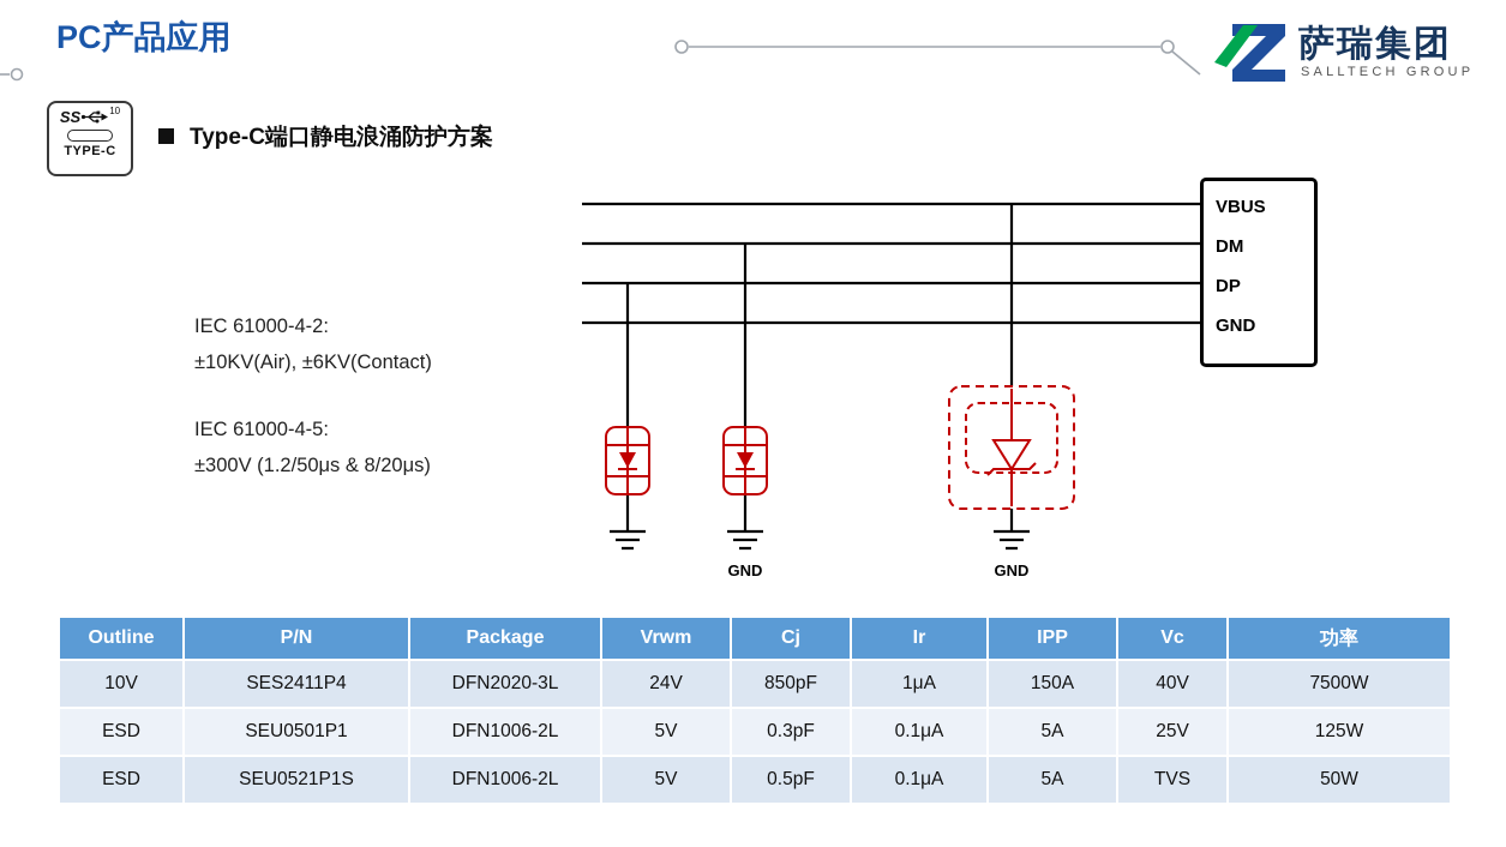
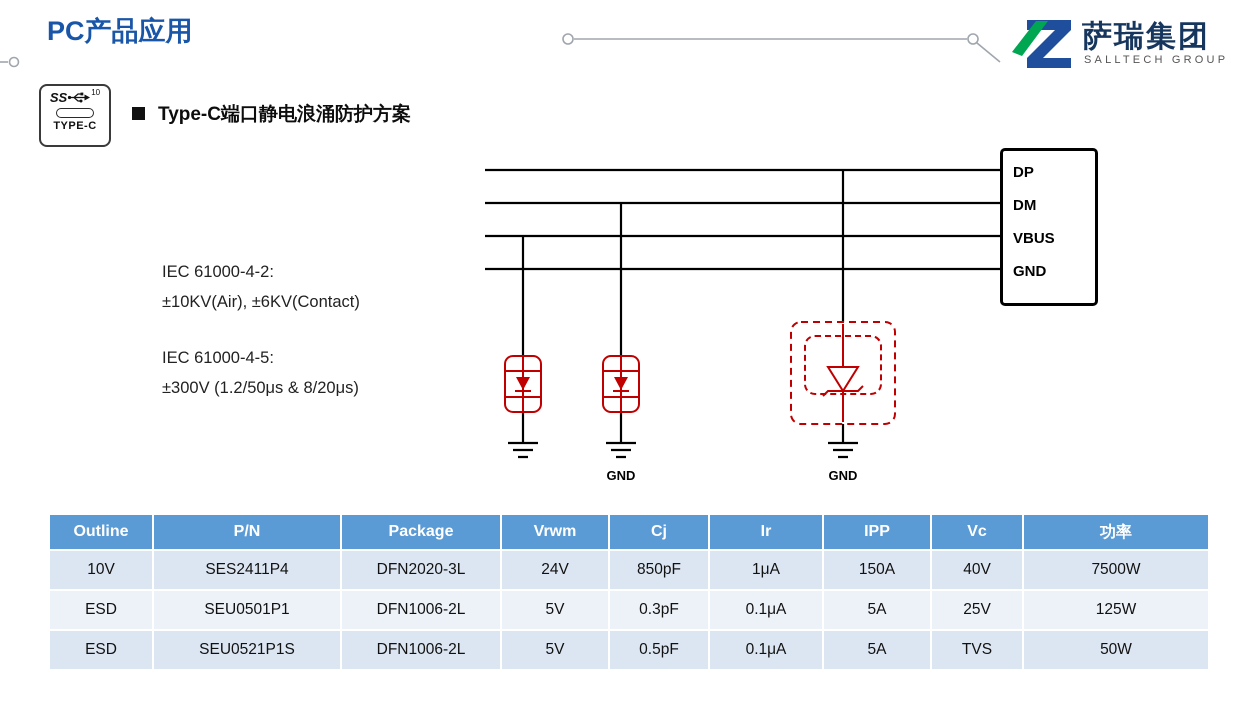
  PC产品应用
  萨瑞集团
  SALLTECH GROUP
  SS
  10
  TYPE-C
  Type-C端口静电浪涌防护方案
  IEC 61000-4-2:
  ±10KV(Air), ±6KV(Contact)
  IEC 61000-4-5:
  ±300V (1.2/50μs & 8/20μs)
- VBUS
+ DP
  DM
- DP
+ VBUS
  GND
  GND
  GND
  Outline	P/N	Package	Vrwm	Cj	Ir	IPP	Vc	功率
  10V	SES2411P4	DFN2020-3L	24V	850pF	1μA	150A	40V	7500W
  ESD	SEU0501P1	DFN1006-2L	5V	0.3pF	0.1μA	5A	25V	125W
  ESD	SEU0521P1S	DFN1006-2L	5V	0.5pF	0.1μA	5A	TVS	50W
